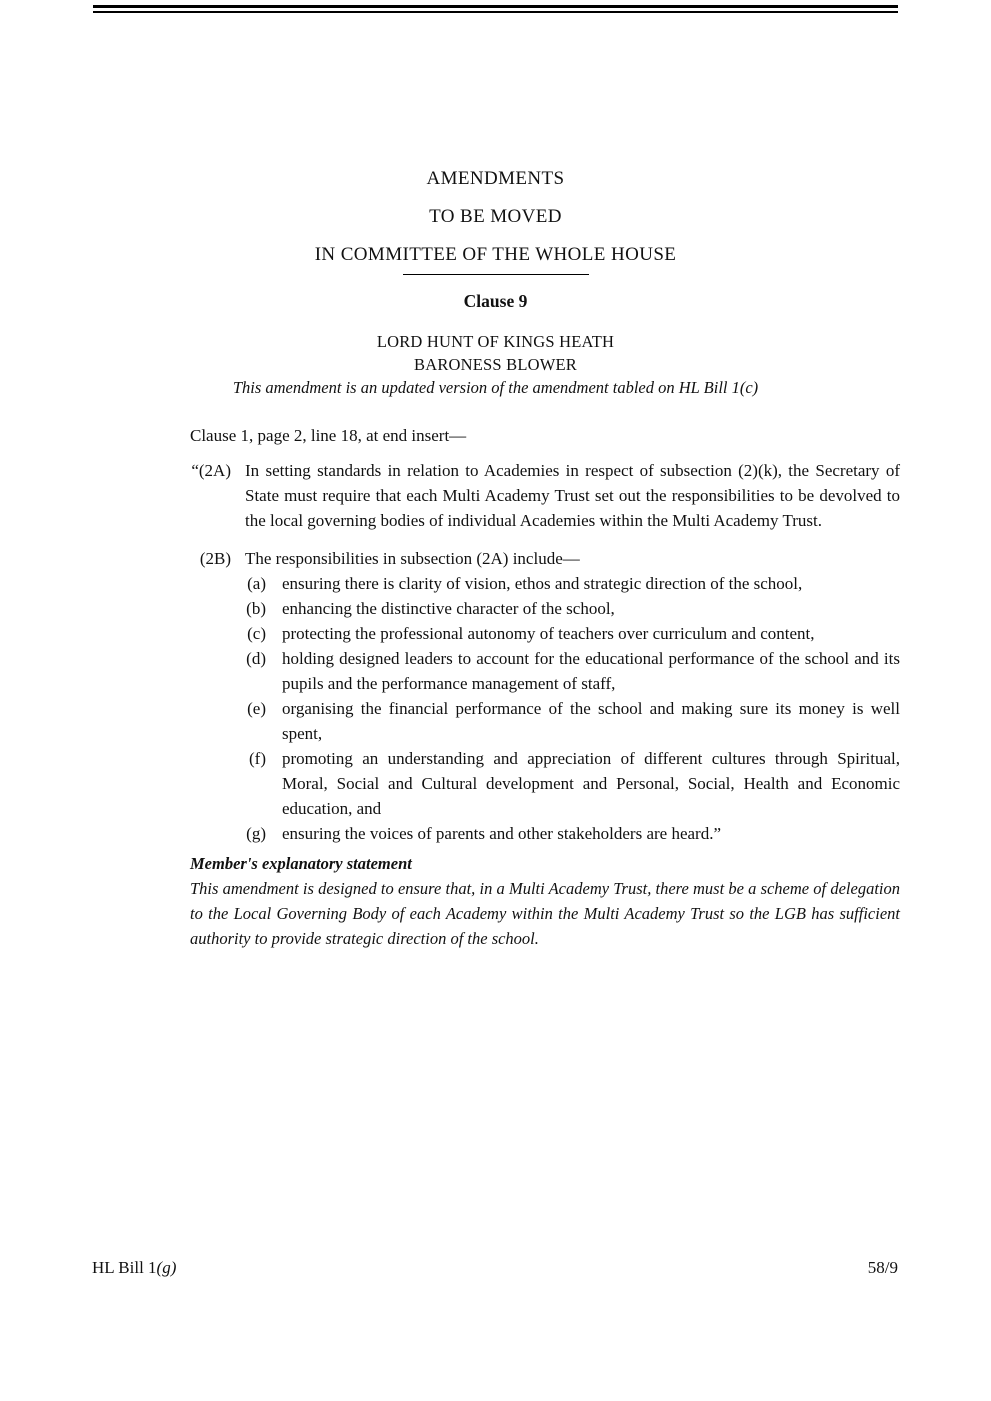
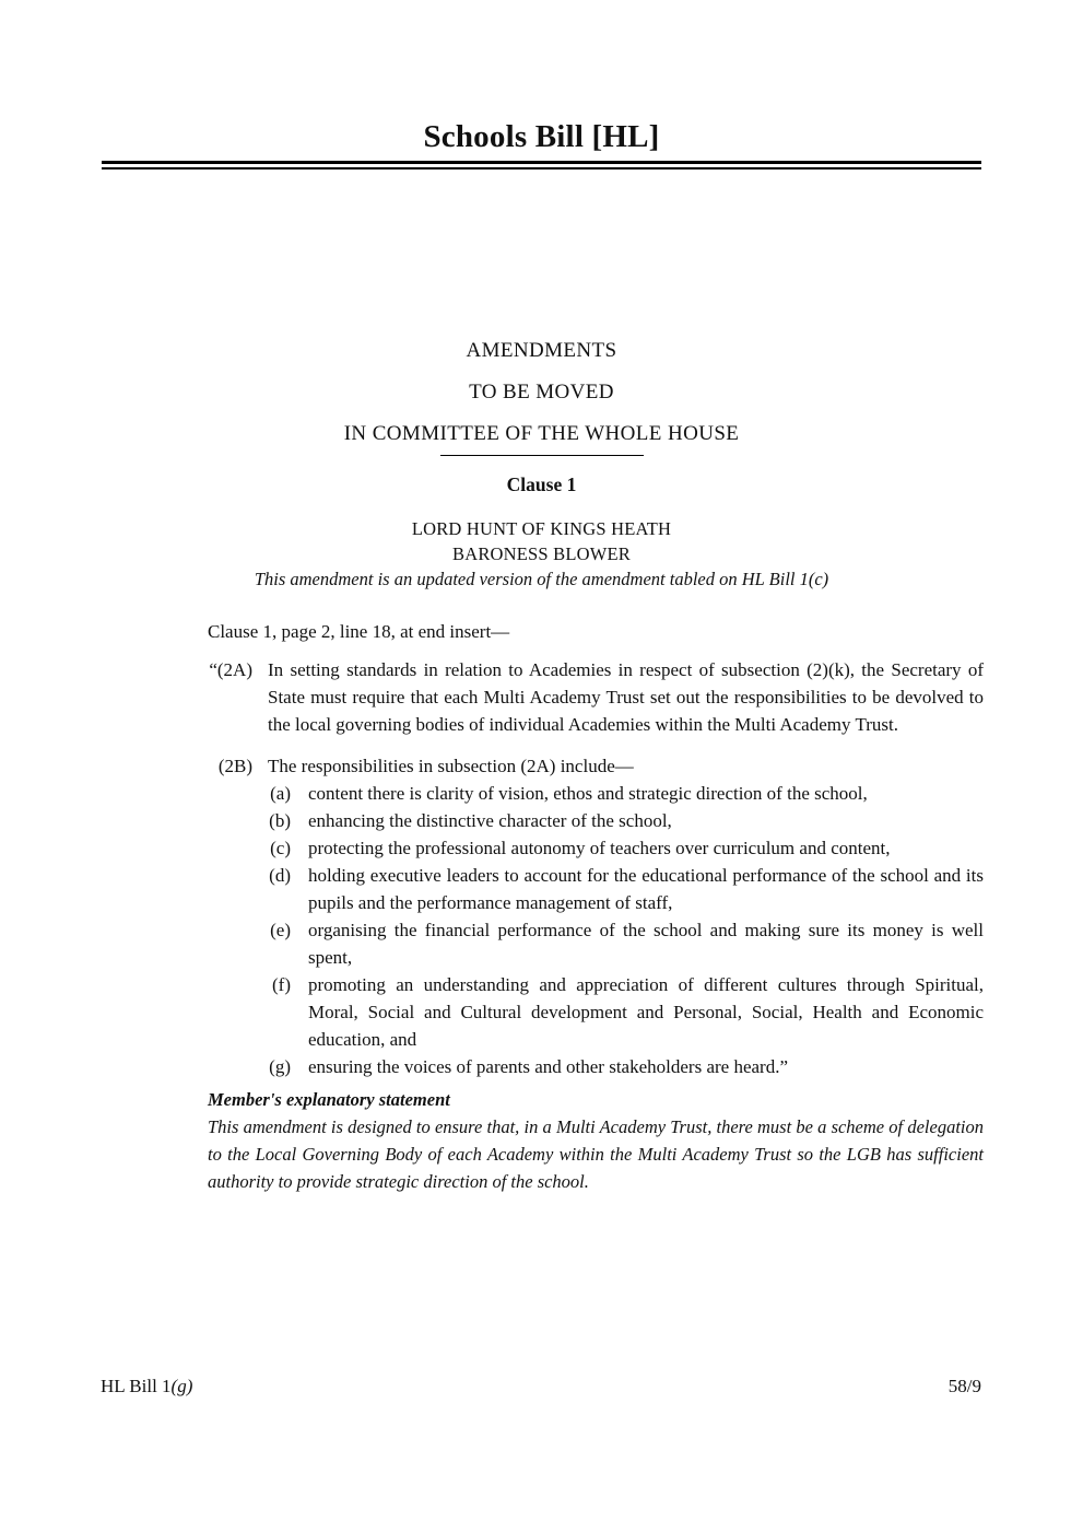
+ Schools Bill [HL]
  AMENDMENTS
  TO BE MOVED
  IN COMMITTEE OF THE WHOLE HOUSE
- Clause 9
+ Clause 1
  LORD HUNT OF KINGS HEATH
  BARONESS BLOWER
  This amendment is an updated version of the amendment tabled on HL Bill 1(c)
  Clause 1, page 2, line 18, at end insert—
  “(2A)
  In setting standards in relation to Academies in respect of subsection (2)(k), the Secretary of State must require that each Multi Academy Trust set out the responsibilities to be devolved to the local governing bodies of individual Academies within the Multi Academy Trust.
  (2B)
  The responsibilities in subsection (2A) include—
  (a)
- ensuring there is clarity of vision, ethos and strategic direction of the school,
+ content there is clarity of vision, ethos and strategic direction of the school,
  (b)
  enhancing the distinctive character of the school,
  (c)
  protecting the professional autonomy of teachers over curriculum and content,
  (d)
- holding designed leaders to account for the educational performance of the school and its pupils and the performance management of staff,
+ holding executive leaders to account for the educational performance of the school and its pupils and the performance management of staff,
  (e)
  organising the financial performance of the school and making sure its money is well spent,
  (f)
  promoting an understanding and appreciation of different cultures through Spiritual, Moral, Social and Cultural development and Personal, Social, Health and Economic education, and
  (g)
  ensuring the voices of parents and other stakeholders are heard.”
  Member's explanatory statement
  This amendment is designed to ensure that, in a Multi Academy Trust, there must be a scheme of delegation to the Local Governing Body of each Academy within the Multi Academy Trust so the LGB has sufficient authority to provide strategic direction of the school.
  HL Bill 1(g)
  58/9
